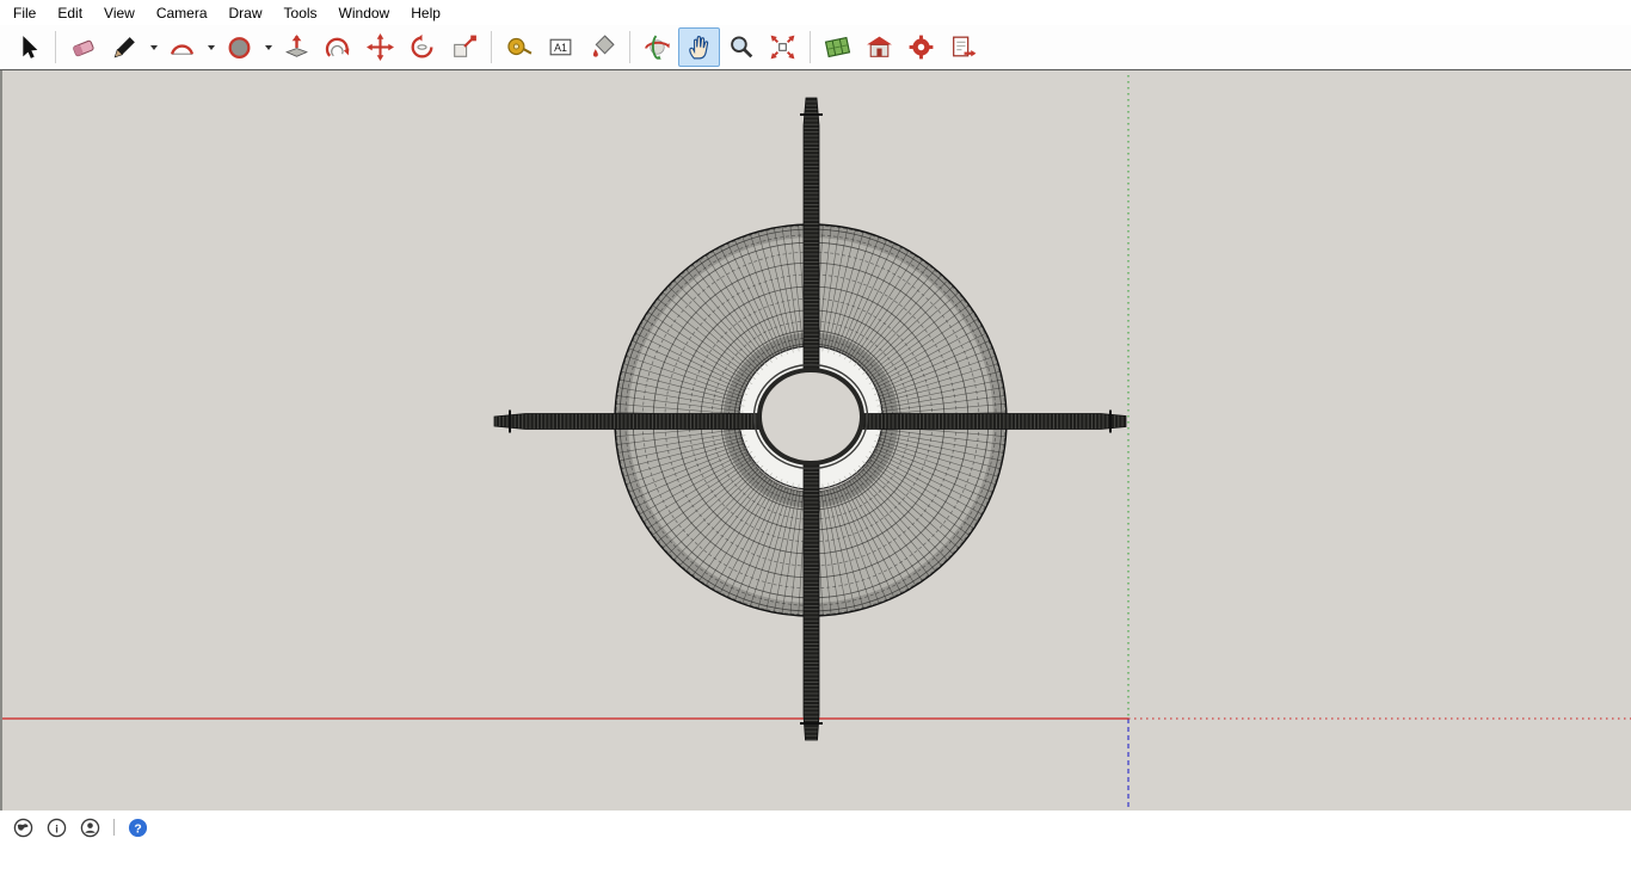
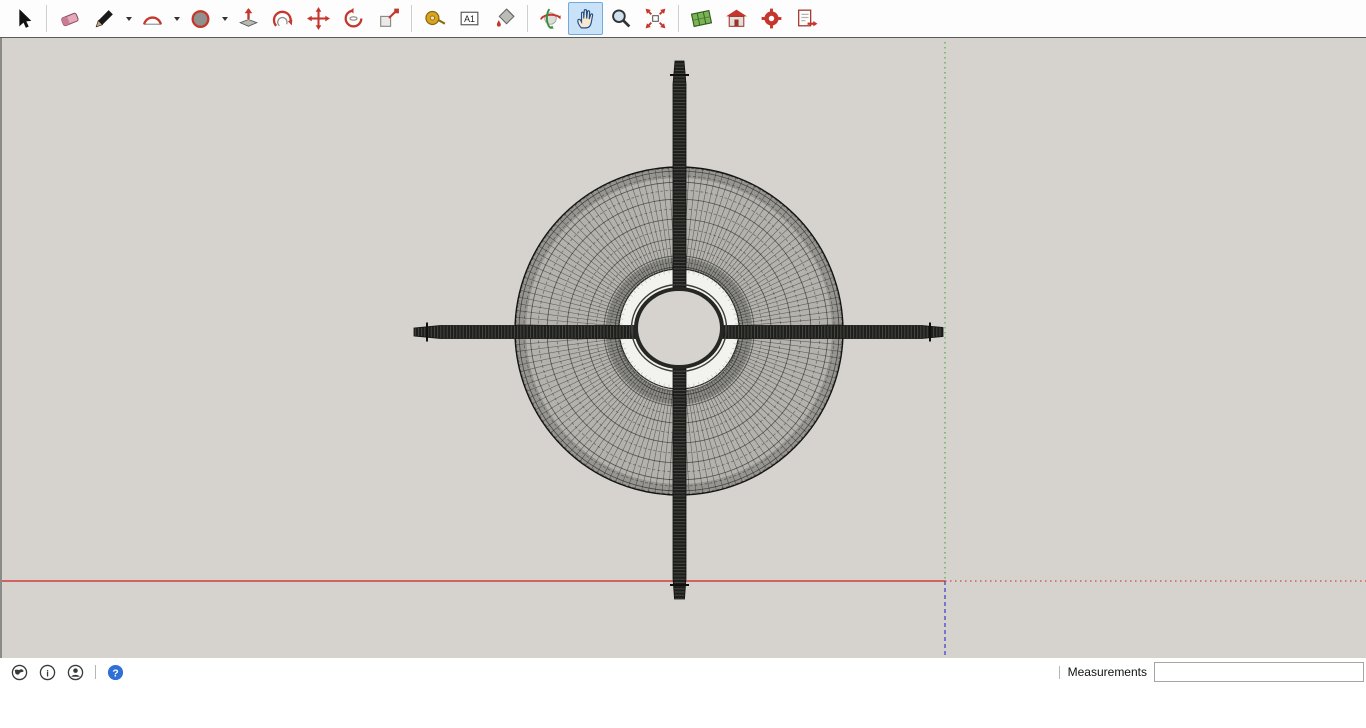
- File
- Edit
- View
- Camera
- Draw
- Tools
- Window
- Help
  A1
  i
  ?
+ Measurements
